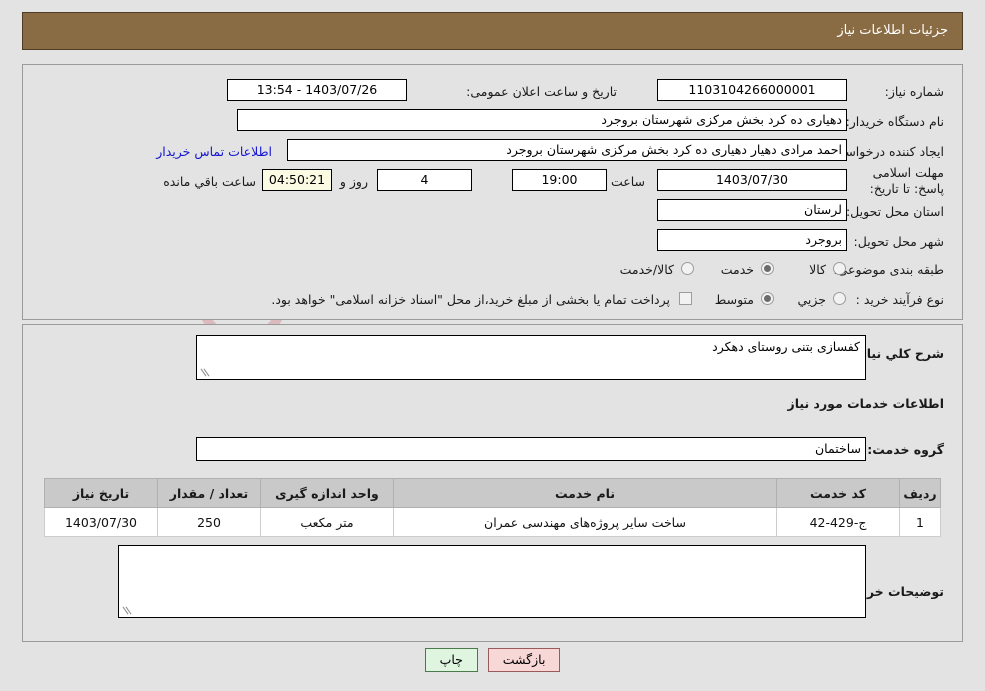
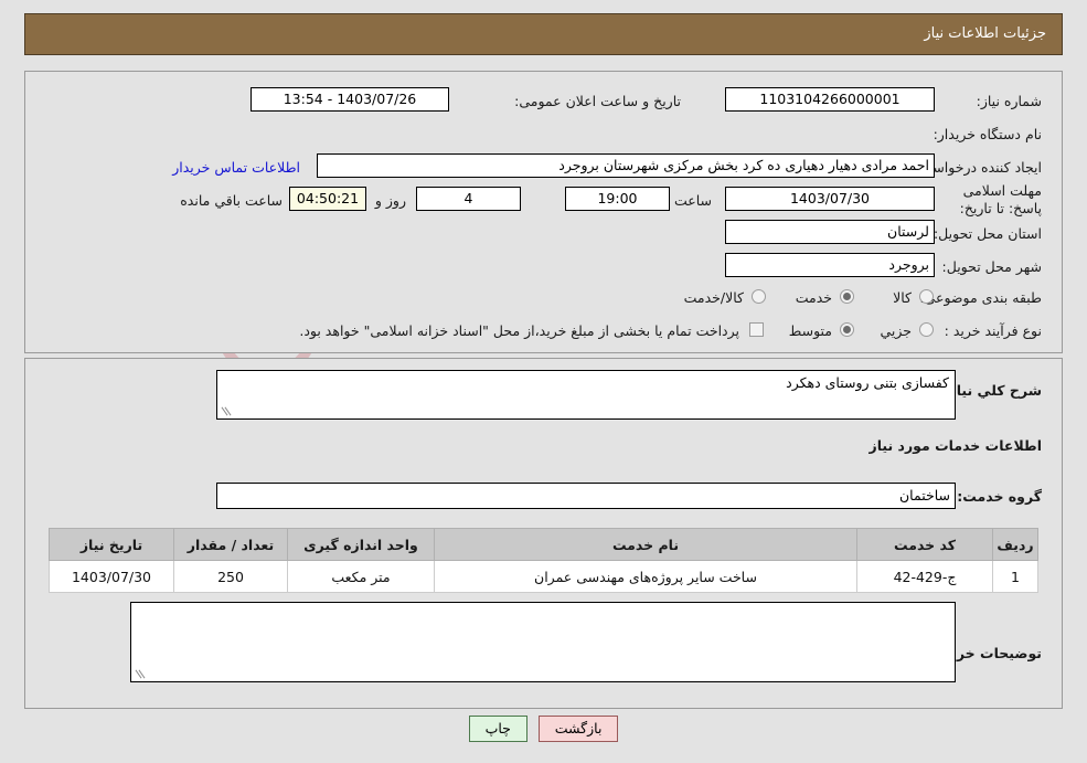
  جزئیات اطلاعات نیاز
  شماره نیاز:
  1103104266000001
  تاریخ و ساعت اعلان عمومی:
  1403/07/26 - 13:54
  نام دستگاه خریدار:
- دهیاری ده کرد بخش مرکزی شهرستان بروجرد
  ایجاد کننده درخواس
  احمد مرادی دهیار دهیاری ده کرد بخش مرکزی شهرستان بروجرد
  اطلاعات تماس خریدار
  مهلت اسلامی پاسخ: تا تاریخ:
  1403/07/30
  ساعت
  19:00
  4
  روز و
  04:50:21
  ساعت باقي مانده
  استان محل تحویل:
  لرستان
  شهر محل تحویل:
  بروجرد
  طبقه بندی موضوع
  کالا
  خدمت
  کالا/خدمت
  نوع فرآیند خرید :
  جزیي
  متوسط
  پرداخت تمام یا بخشی از مبلغ خرید،از محل "اسناد خزانه اسلامی" خواهد بود.
  شرح کلي نیا
  کفسازی بتنی روستای دهکرد
  اطلاعات خدمات مورد نیاز
  گروه خدمت:
  ساختمان
  ردیف	کد خدمت	نام خدمت	واحد اندازه گیری	تعداد / مقدار	تاریخ نیاز
  1	ج-429-42	ساخت سایر پروژه‌های مهندسی عمران	متر مکعب	250	1403/07/30
  بازگشت چاپ
